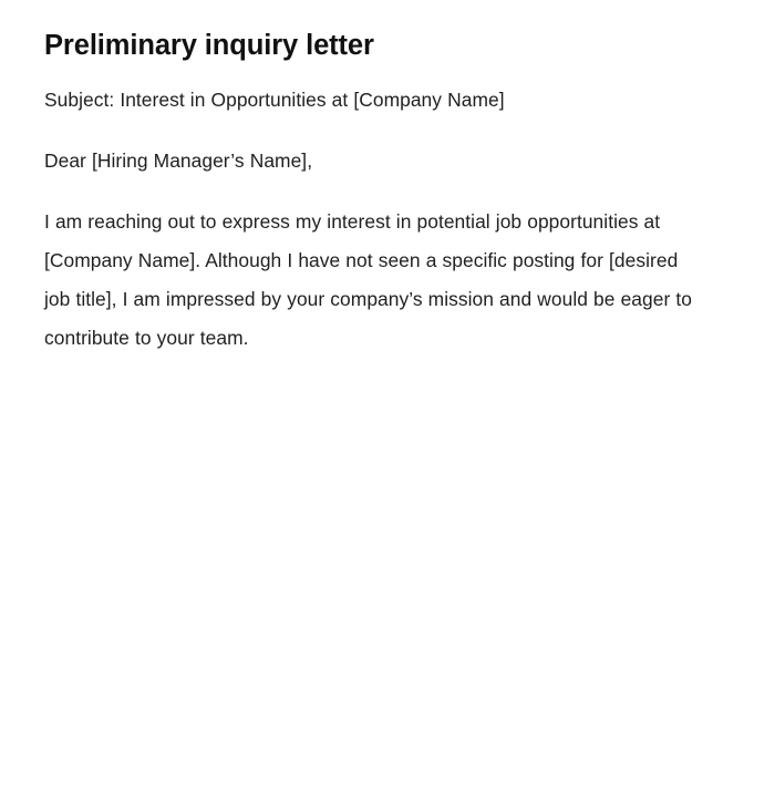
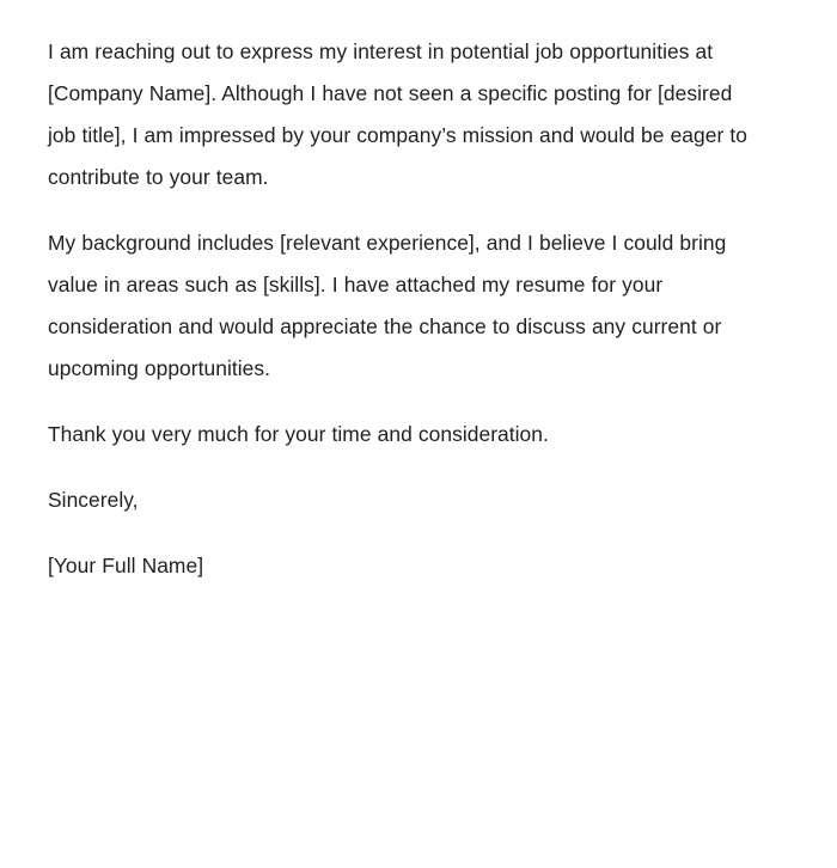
- Preliminary inquiry letter
- Subject: Interest in Opportunities at [Company Name]
- Dear [Hiring Manager’s Name],
  I am reaching out to express my interest in potential job opportunities at [Company Name]. Although I have not seen a specific posting for [desired job title], I am impressed by your company’s mission and would be eager to contribute to your team.
+ My background includes [relevant experience], and I believe I could bring value in areas such as [skills]. I have attached my resume for your consideration and would appreciate the chance to discuss any current or upcoming opportunities.
+ Thank you very much for your time and consideration.
+ Sincerely,
+ [Your Full Name]
